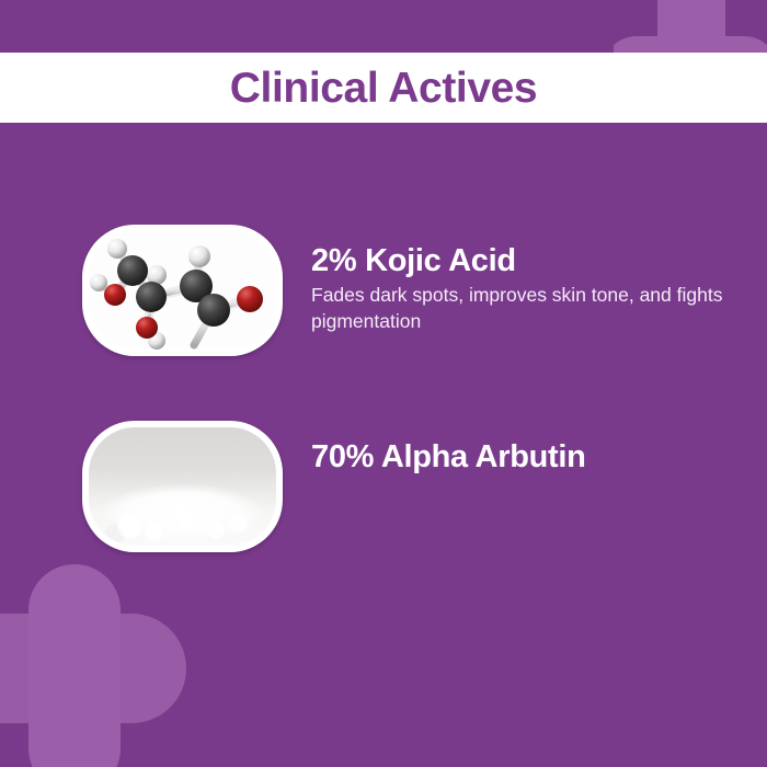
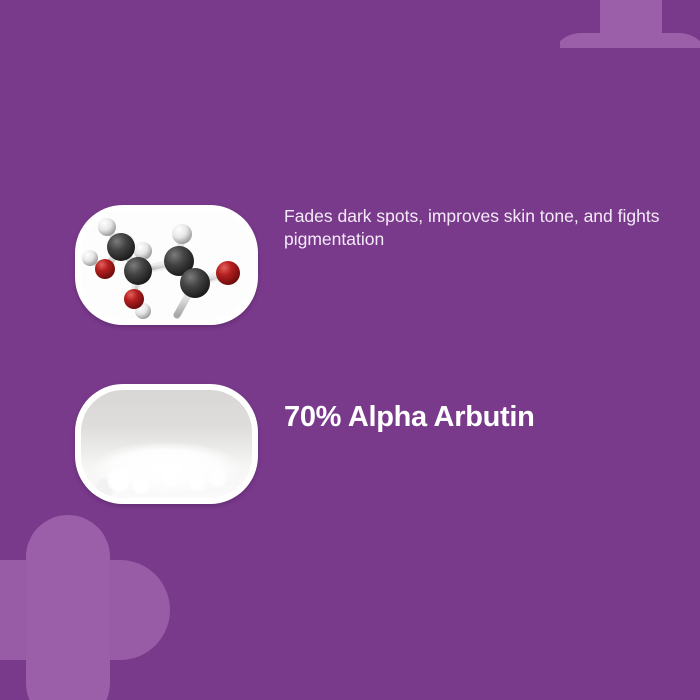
- Clinical Actives
- 2% Kojic Acid
  Fades dark spots, improves skin tone, and fights pigmentation
  70% Alpha Arbutin
